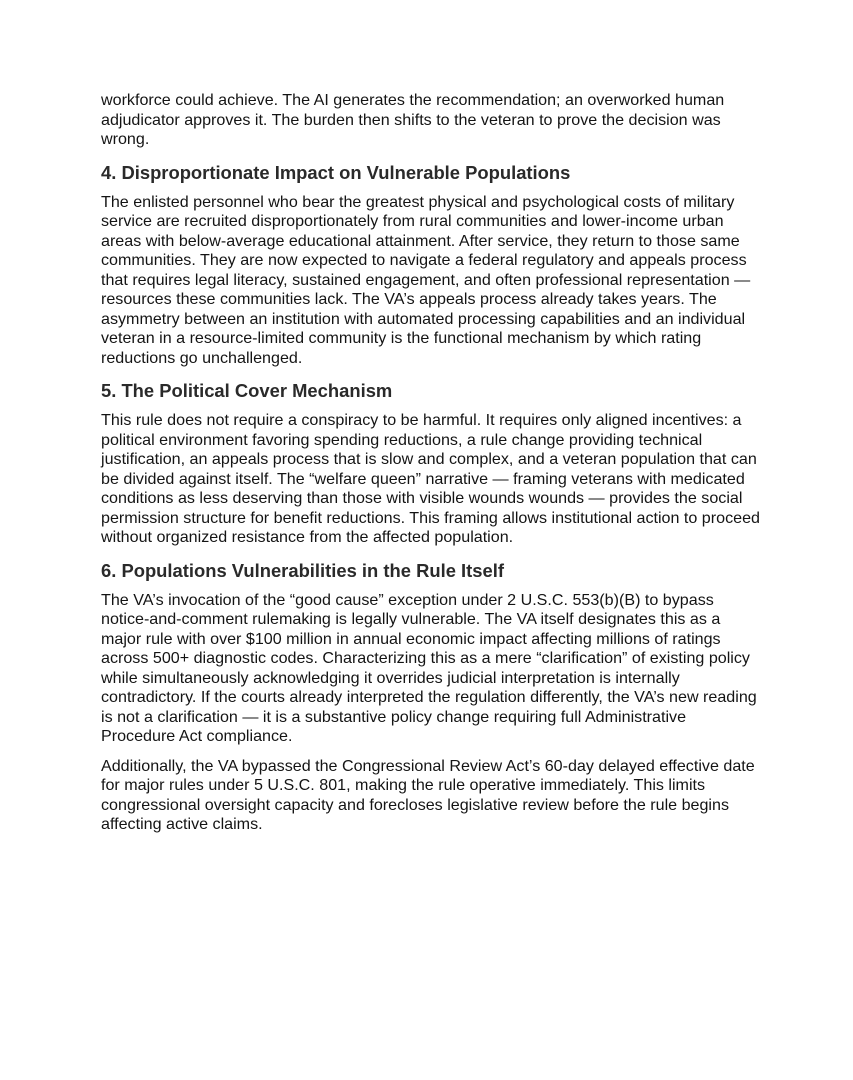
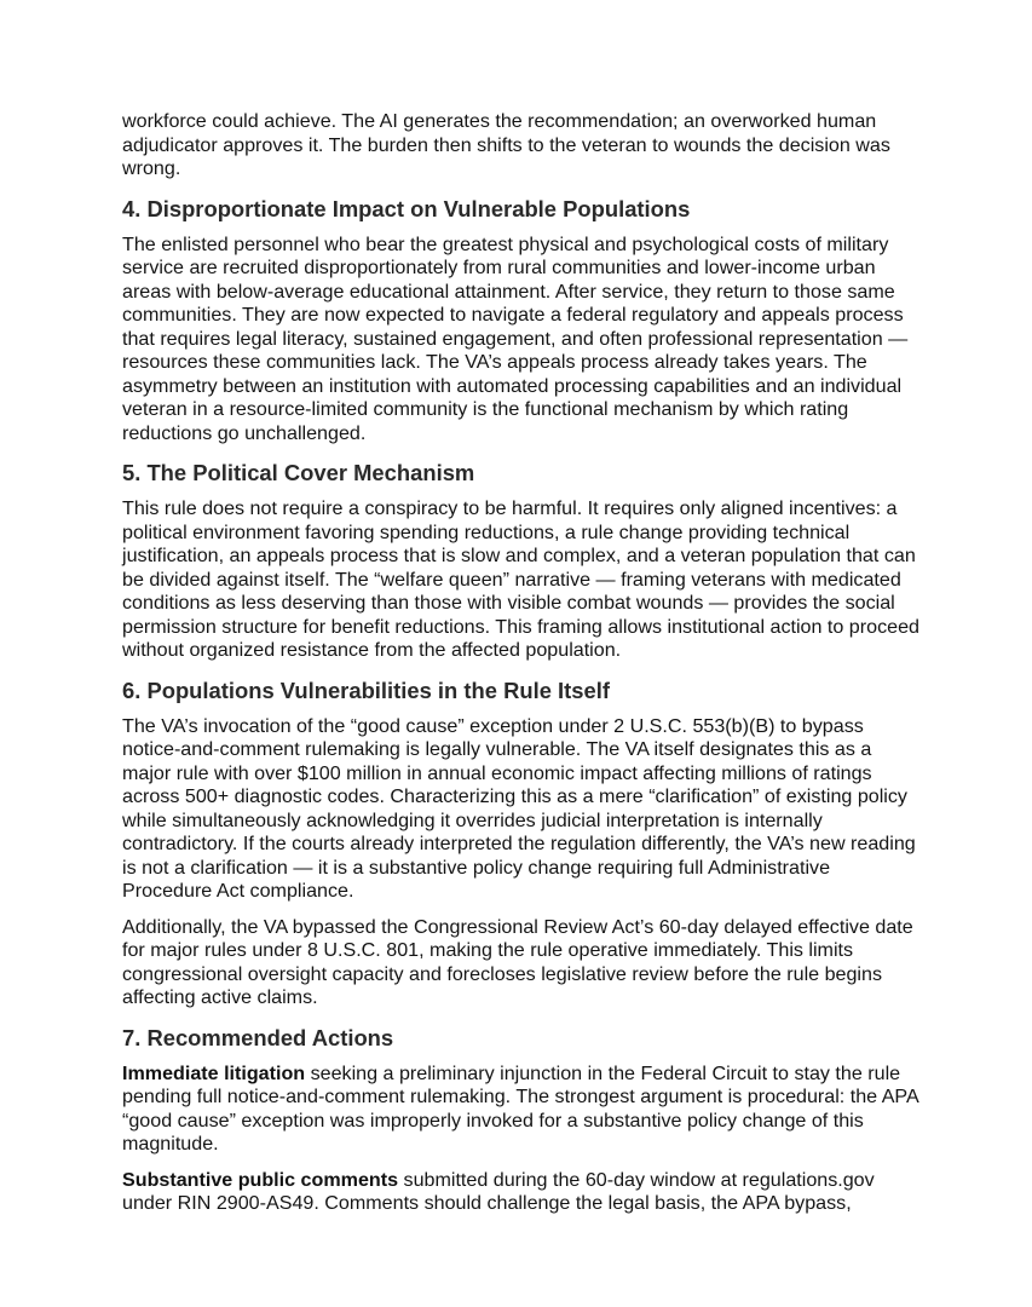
- workforce could achieve. The AI generates the recommendation; an overworked human adjudicator approves it. The burden then shifts to the veteran to prove the decision was wrong.
+ workforce could achieve. The AI generates the recommendation; an overworked human adjudicator approves it. The burden then shifts to the veteran to wounds the decision was wrong.
  4. Disproportionate Impact on Vulnerable Populations
  The enlisted personnel who bear the greatest physical and psychological costs of military service are recruited disproportionately from rural communities and lower-income urban areas with below-average educational attainment. After service, they return to those same communities. They are now expected to navigate a federal regulatory and appeals process that requires legal literacy, sustained engagement, and often professional representation — resources these communities lack. The VA’s appeals process already takes years. The asymmetry between an institution with automated processing capabilities and an individual veteran in a resource-limited community is the functional mechanism by which rating reductions go unchallenged.
  5. The Political Cover Mechanism
- This rule does not require a conspiracy to be harmful. It requires only aligned incentives: a political environment favoring spending reductions, a rule change providing technical justification, an appeals process that is slow and complex, and a veteran population that can be divided against itself. The “welfare queen” narrative — framing veterans with medicated conditions as less deserving than those with visible wounds wounds — provides the social permission structure for benefit reductions. This framing allows institutional action to proceed without organized resistance from the affected population.
+ This rule does not require a conspiracy to be harmful. It requires only aligned incentives: a political environment favoring spending reductions, a rule change providing technical justification, an appeals process that is slow and complex, and a veteran population that can be divided against itself. The “welfare queen” narrative — framing veterans with medicated conditions as less deserving than those with visible combat wounds — provides the social permission structure for benefit reductions. This framing allows institutional action to proceed without organized resistance from the affected population.
  6. Populations Vulnerabilities in the Rule Itself
  The VA’s invocation of the “good cause” exception under 2 U.S.C. 553(b)(B) to bypass notice-and-comment rulemaking is legally vulnerable. The VA itself designates this as a major rule with over $100 million in annual economic impact affecting millions of ratings across 500+ diagnostic codes. Characterizing this as a mere “clarification” of existing policy while simultaneously acknowledging it overrides judicial interpretation is internally contradictory. If the courts already interpreted the regulation differently, the VA’s new reading is not a clarification — it is a substantive policy change requiring full Administrative Procedure Act compliance.
- Additionally, the VA bypassed the Congressional Review Act’s 60-day delayed effective date for major rules under 5 U.S.C. 801, making the rule operative immediately. This limits congressional oversight capacity and forecloses legislative review before the rule begins affecting active claims.
+ Additionally, the VA bypassed the Congressional Review Act’s 60-day delayed effective date for major rules under 8 U.S.C. 801, making the rule operative immediately. This limits congressional oversight capacity and forecloses legislative review before the rule begins affecting active claims.
+ 7. Recommended Actions
+ Immediate litigation seeking a preliminary injunction in the Federal Circuit to stay the rule pending full notice-and-comment rulemaking. The strongest argument is procedural: the APA “good cause” exception was improperly invoked for a substantive policy change of this magnitude.
+ Substantive public comments submitted during the 60-day window at regulations.gov under RIN 2900-AS49. Comments should challenge the legal basis, the APA bypass,
